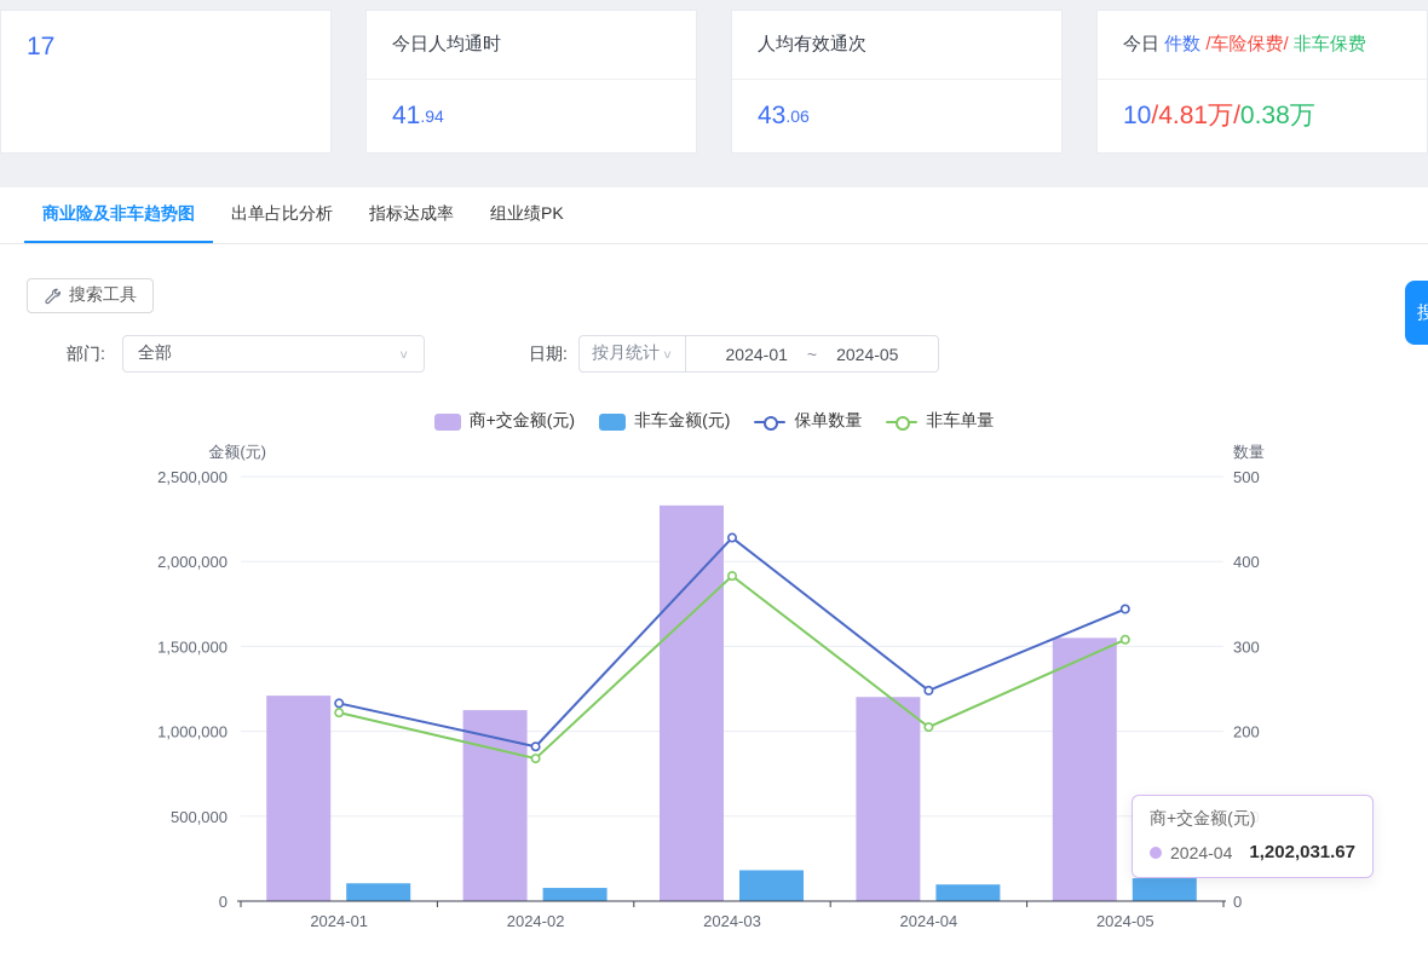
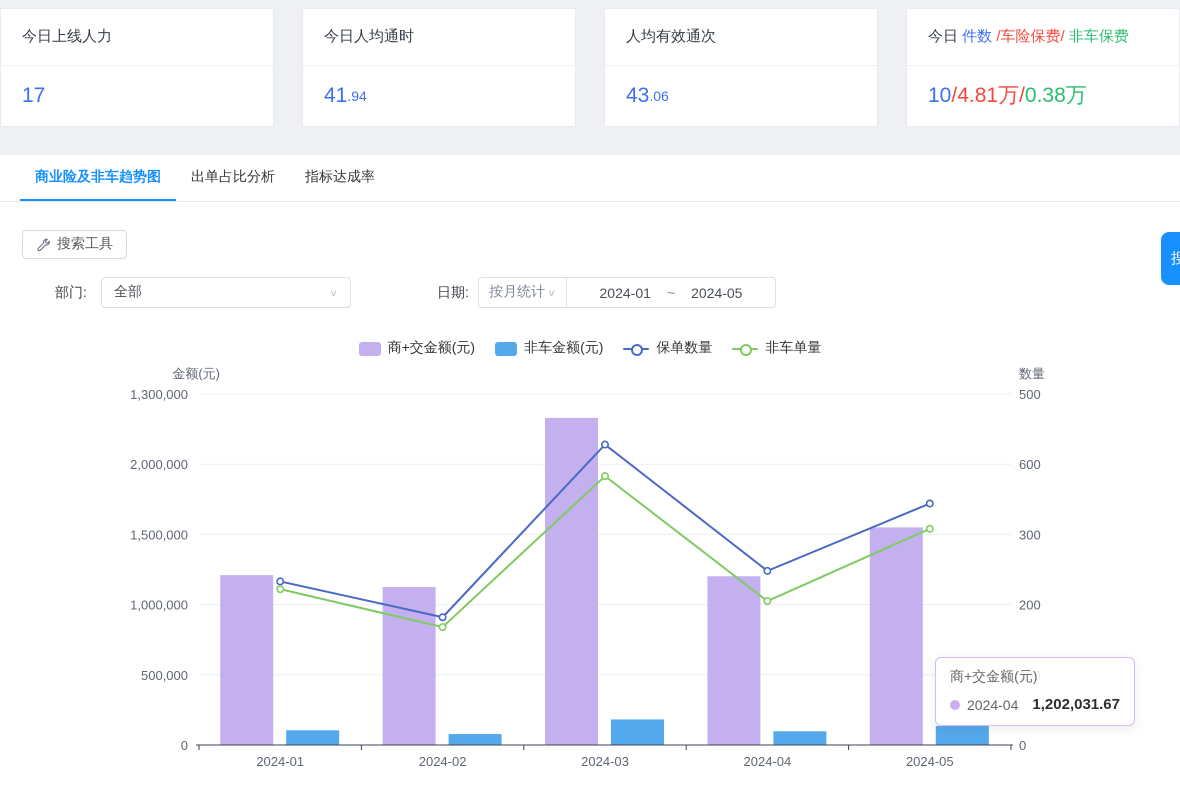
+ 今日上线人力
  17
  今日人均通时
  41
  .94
  人均有效通次
  43
  .06
  今日 件数 /车险保费/ 非车保费
  10
  /
  4.81万
  /
  0.38万
  商业险及非车趋势图
  出单占比分析
  指标达成率
- 组业绩PK
  搜索工具
  部门:
  全部
  ∨
  日期:
  按月统计
  ∨
  2024-01
  ~
  2024-05
  商+交金额(元)
  非车金额(元)
  保单数量
  非车单量
- 2,500,000
+ 1,300,000
  2,000,000
  1,500,000
  1,000,000
  500,000
  0
  500
- 400
+ 600
  300
  200
  100
  0
  金额(元)
  数量
  2024-01
  2024-02
  2024-03
  2024-04
  2024-05
  商+交金额(元)
  2024-04
  1,202,031.67
  搜
